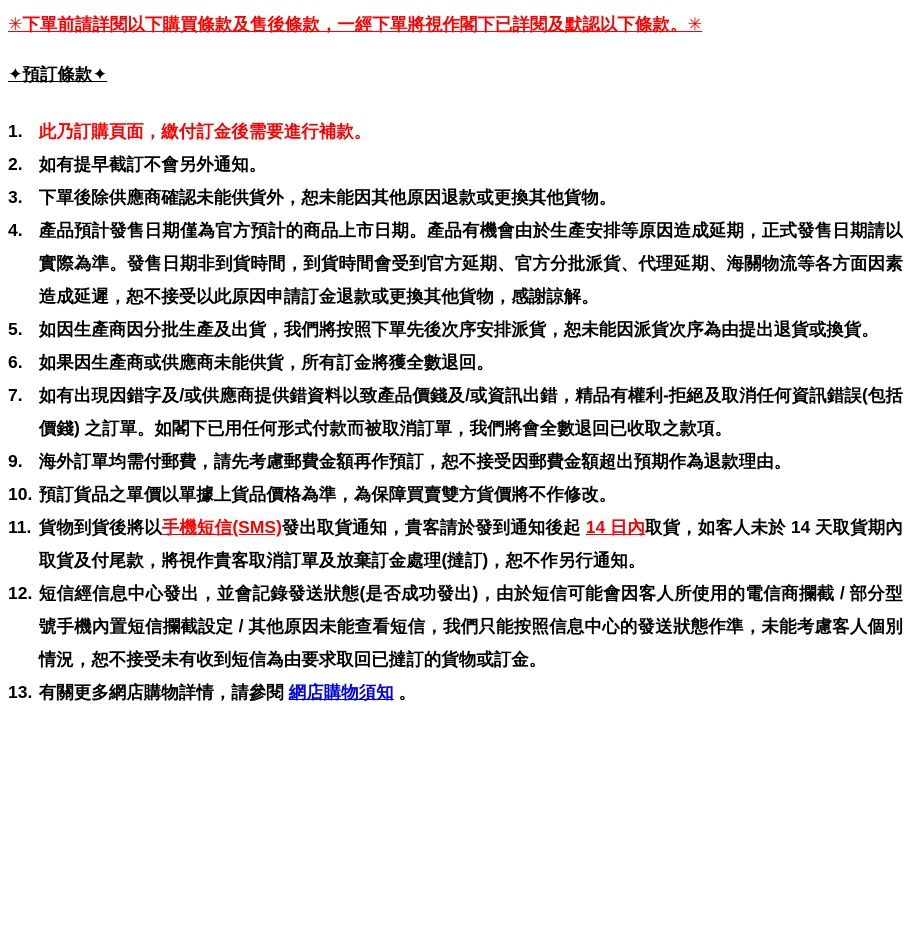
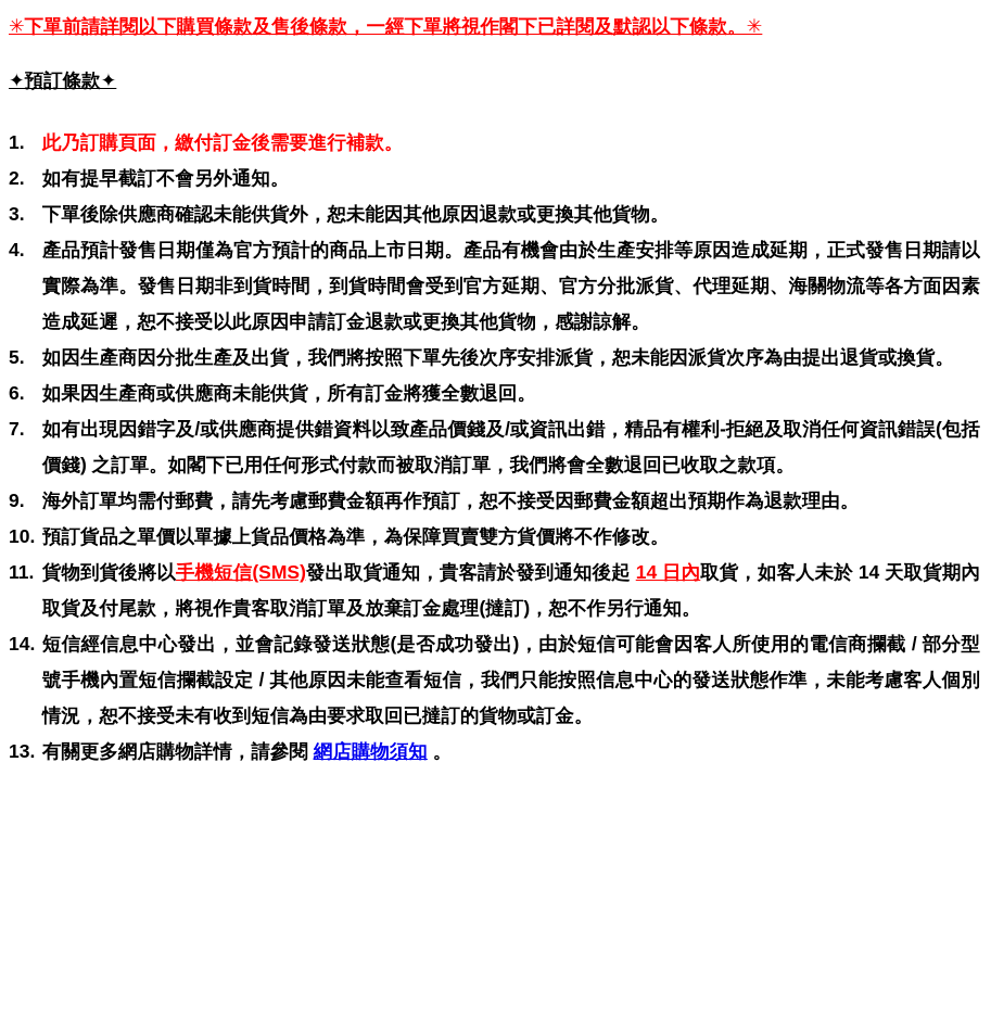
  ✳下單前請詳閱以下購買條款及售後條款，一經下單將視作閣下已詳閱及默認以下條款。✳
  ✦預訂條款✦
  1.
  此乃訂購頁面，繳付訂金後需要進行補款。
  2.
  如有提早截訂不會另外通知。
  3.
  下單後除供應商確認未能供貨外，恕未能因其他原因退款或更換其他貨物。
  4.
  產品預計發售日期僅為官方預計的商品上市日期。產品有機會由於生產安排等原因造成延期，正式發售日期請以實際為準。發售日期非到貨時間，到貨時間會受到官方延期、官方分批派貨、代理延期、海關物流等各方面因素造成延遲，恕不接受以此原因申請訂金退款或更換其他貨物，感謝諒解。
  5.
  如因生產商因分批生產及出貨，我們將按照下單先後次序安排派貨，恕未能因派貨次序為由提出退貨或換貨。
  6.
  如果因生產商或供應商未能供貨，所有訂金將獲全數退回。
  7.
  如有出現因錯字及/或供應商提供錯資料以致產品價錢及/或資訊出錯，精品有權利-拒絕及取消任何資訊錯誤(包括價錢) 之訂單。如閣下已用任何形式付款而被取消訂單，我們將會全數退回已收取之款項。
  9.
  海外訂單均需付郵費，請先考慮郵費金額再作預訂，恕不接受因郵費金額超出預期作為退款理由。
  10.
  預訂貨品之單價以單據上貨品價格為準，為保障買賣雙方貨價將不作修改。
  11.
  貨物到貨後將以手機短信(SMS)發出取貨通知，貴客請於發到通知後起 14 日內取貨，如客人未於 14 天取貨期內取貨及付尾款，將視作貴客取消訂單及放棄訂金處理(撻訂)，恕不作另行通知。
- 12.
+ 14.
  短信經信息中心發出，並會記錄發送狀態(是否成功發出)，由於短信可能會因客人所使用的電信商攔截 / 部分型號手機內置短信攔截設定 / 其他原因未能查看短信，我們只能按照信息中心的發送狀態作準，未能考慮客人個別情況，恕不接受未有收到短信為由要求取回已撻訂的貨物或訂金。
  13.
  有關更多網店購物詳情，請參閱 網店購物須知 。
